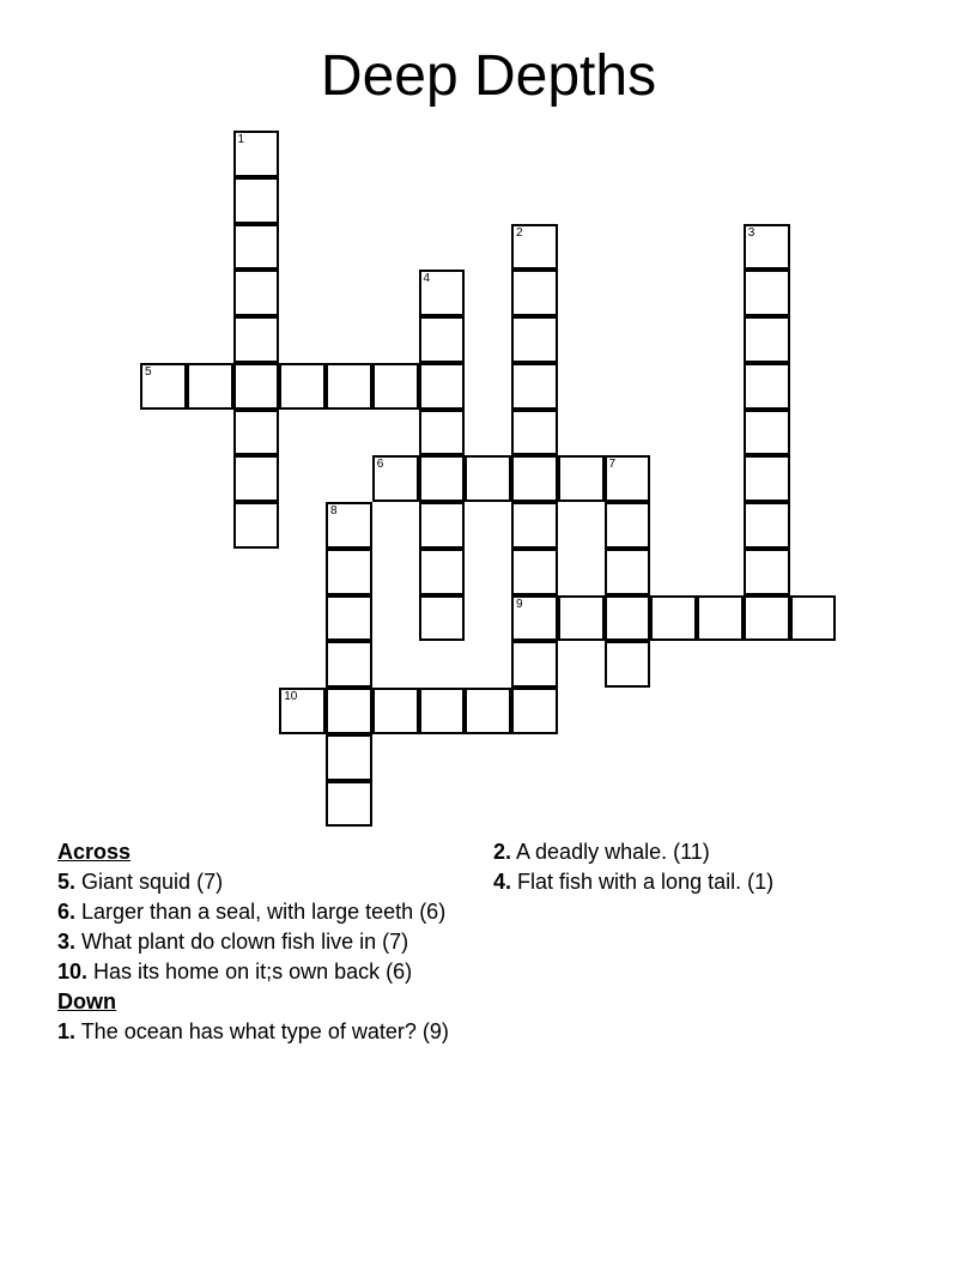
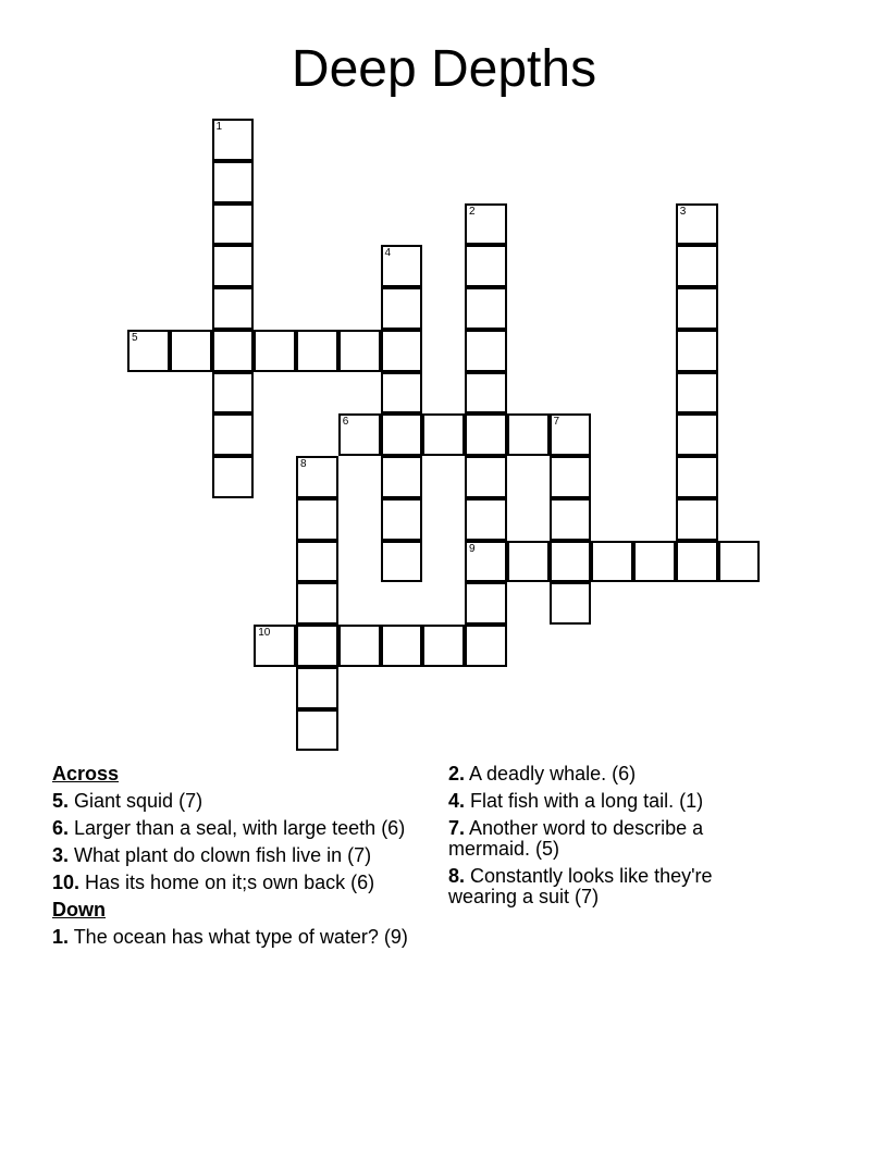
  Deep Depths
  1
  2
  9
  3
  4
  5
  6
  7
  8
  10
  Across
  5. Giant squid (7)
  6. Larger than a seal, with large teeth (6)
  3. What plant do clown fish live in (7)
  10. Has its home on it;s own back (6)
  Down
  1. The ocean has what type of water? (9)
- 2. A deadly whale. (11)
+ 2. A deadly whale. (6)
  4. Flat fish with a long tail. (1)
+ 7. Another word to describe a mermaid. (5)
+ 8. Constantly looks like they're wearing a suit (7)
